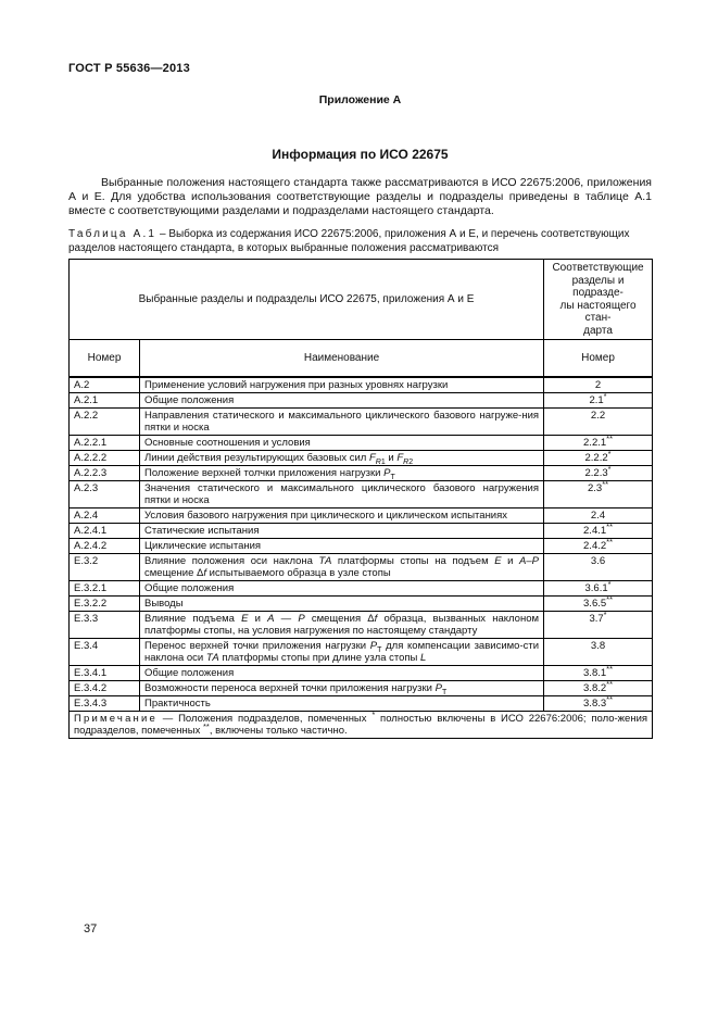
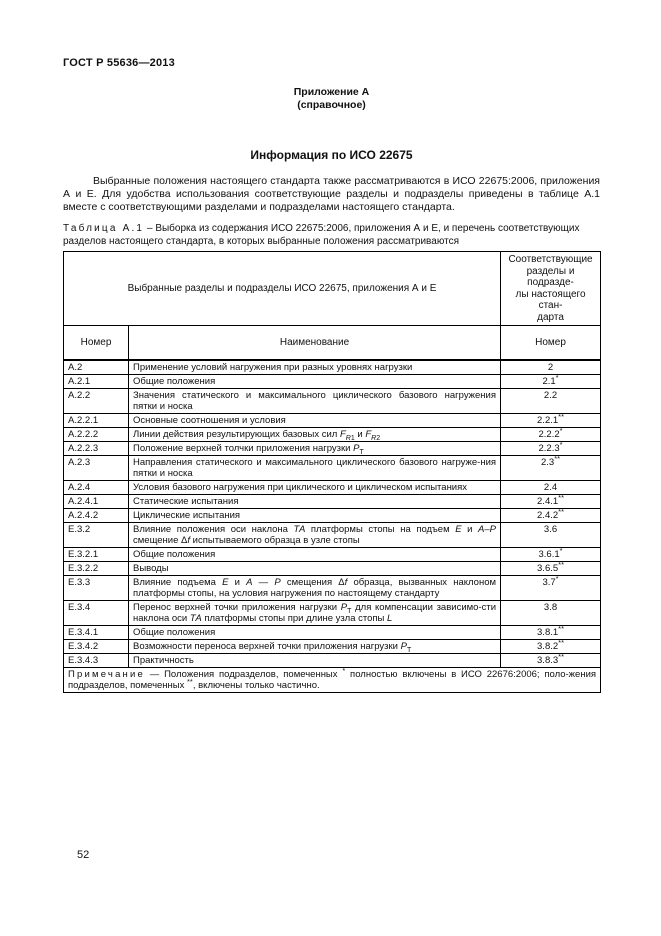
  ГОСТ Р 55636—2013
  Приложение А
+ (справочное)
  Информация по ИСО 22675
  Выбранные положения настоящего стандарта также рассматриваются в ИСО 22675:2006, приложения А и Е. Для удобства использования соответствующие разделы и подразделы приведены в таблице А.1 вместе с соответствующими разделами и подразделами настоящего стандарта.
  Таблица А.1 – Выборка из содержания ИСО 22675:2006, приложения А и Е, и перечень соответствующих разделов настоящего стандарта, в которых выбранные положения рассматриваются
  Выбранные разделы и подразделы ИСО 22675, приложения А и Е	Соответствующиеразделы и подразде-лы настоящего стан-дарта
  Номер	Наименование	Номер
  А.2	Применение условий нагружения при разных уровнях нагрузки	2
  А.2.1	Общие положения	2.1*
- А.2.2	Направления статического и максимального циклического базового нагруже-ния пятки и носка	2.2
+ А.2.2	Значения статического и максимального циклического базового нагружения пятки и носка	2.2
  А.2.2.1	Основные соотношения и условия	2.2.1**
  А.2.2.2	Линии действия результирующих базовых сил F и F	2.2.2*
  А.2.2.3	Положение верхней толчки приложения нагрузки P	2.2.3*
- А.2.3	Значения статического и максимального циклического базового нагружения пятки и носка	2.3**
+ А.2.3	Направления статического и максимального циклического базового нагруже-ния пятки и носка	2.3**
  А.2.4	Условия базового нагружения при циклического и циклическом испытаниях	2.4
  А.2.4.1	Статические испытания	2.4.1**
  А.2.4.2	Циклические испытания	2.4.2**
  Е.3.2	Влияние положения оси наклона ТА платформы стопы на подъем Е и А–Р смещение Δf испытываемого образца в узле стопы	3.6
  Е.3.2.1	Общие положения	3.6.1*
  Е.3.2.2	Выводы	3.6.5**
  Е.3.3	Влияние подъема Е и А — Р смещения Δf образца, вызванных наклоном платформы стопы, на условия нагружения по настоящему стандарту	3.7*
  Е.3.4	Перенос верхней точки приложения нагрузки P для компенсации зависимо-сти наклона оси ТА платформы стопы при длине узла стопы L	3.8
  Е.3.4.1	Общие положения	3.8.1**
  Е.3.4.2	Возможности переноса верхней точки приложения нагрузки P	3.8.2**
  Е.3.4.3	Практичность	3.8.3**
  Примечание — Положения подразделов, помеченных * полностью включены в ИСО 22676:2006; поло-жения подразделов, помеченных **, включены только частично.
- 37
+ 52
